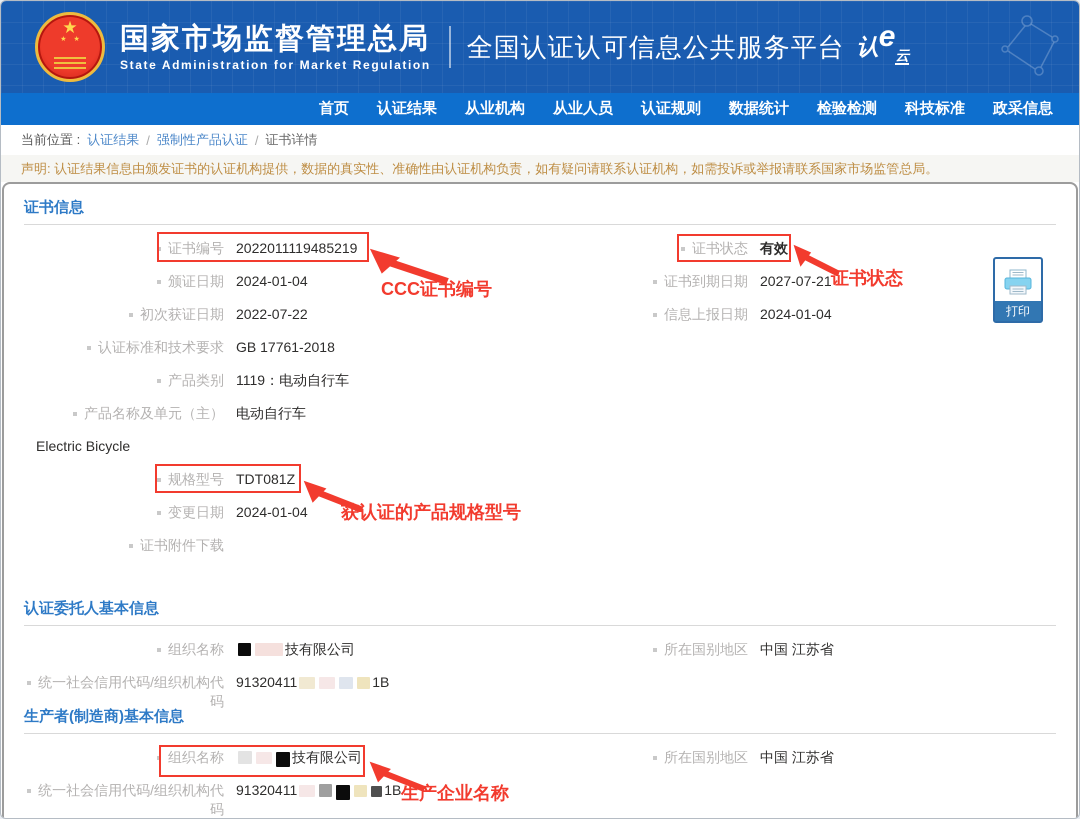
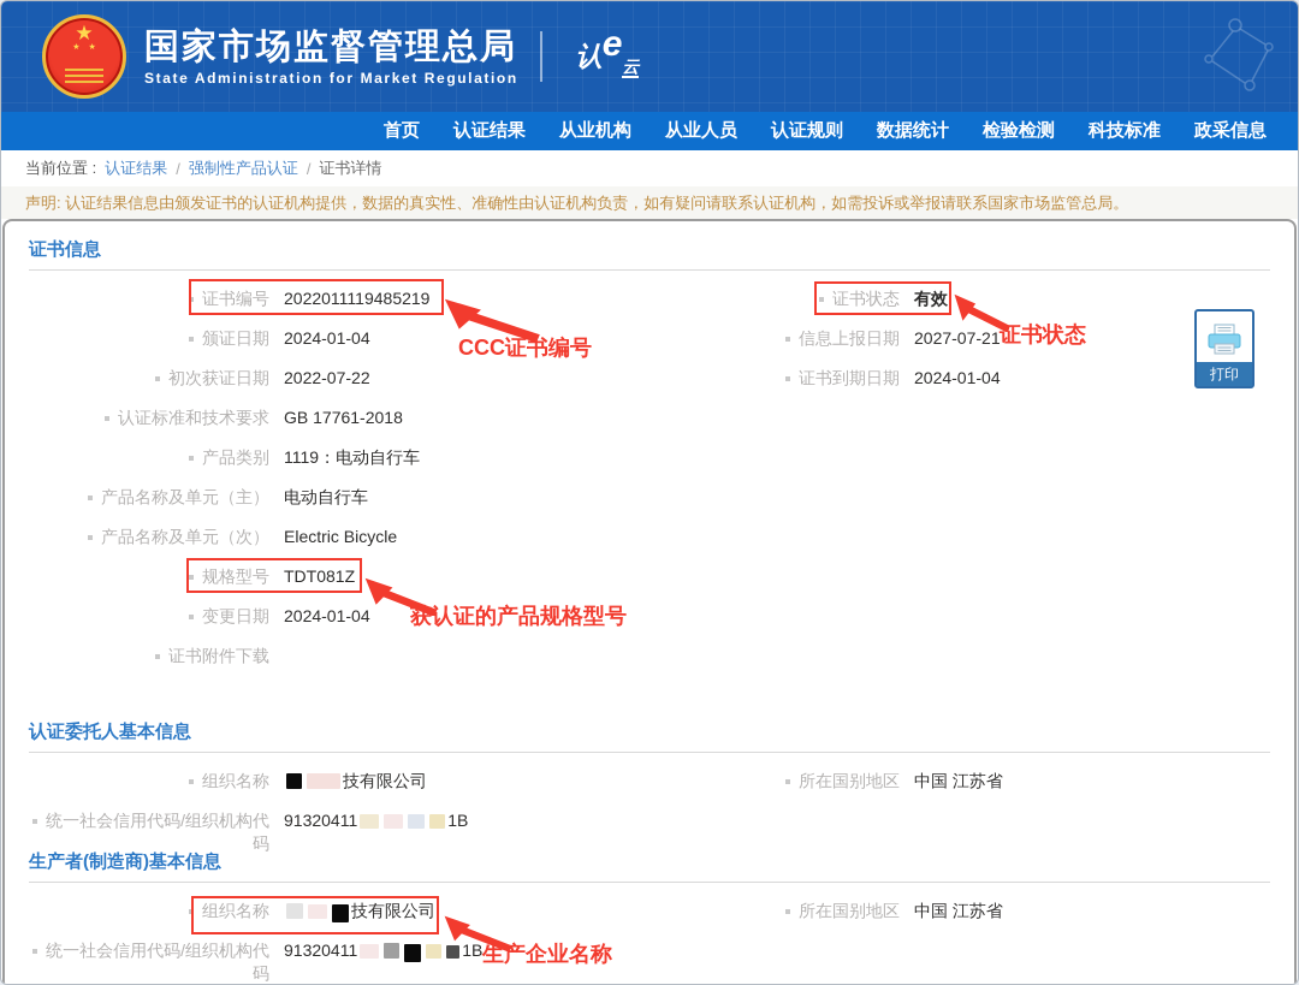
  ★
  国家市场监督管理总局
  State Administration for Market Regulation
- 全国认证认可信息公共服务平台
  认e云
  首页
  认证结果
  从业机构
  从业人员
  认证规则
  数据统计
  检验检测
  科技标准
  政采信息
  当前位置 :
  认证结果
  /
  强制性产品认证
  /
  证书详情
  声明: 认证结果信息由颁发证书的认证机构提供，数据的真实性、准确性由认证机构负责，如有疑问请联系认证机构，如需投诉或举报请联系国家市场监管总局。
  证书信息
  证书编号
  2022011119485219
  证书状态
  有效
  颁证日期
  2024-01-04
- 证书到期日期
+ 信息上报日期
  2027-07-21
  初次获证日期
  2022-07-22
- 信息上报日期
+ 证书到期日期
  2024-01-04
  认证标准和技术要求
  GB 17761-2018
  产品类别
  1119：电动自行车
  产品名称及单元（主）
  电动自行车
+ 产品名称及单元（次）
  Electric Bicycle
  规格型号
  TDT081Z
  变更日期
  2024-01-04
  证书附件下载
  认证委托人基本信息
  组织名称
  技有限公司
  所在国别地区
  中国 江苏省
  统一社会信用代码/组织机构代码
  91320411 1B
  生产者(制造商)基本信息
  组织名称
  技有限公司
  所在国别地区
  中国 江苏省
  统一社会信用代码/组织机构代码
  91320411 1B
  打印
  CCC证书编号
  证书状态
  获认证的产品规格型号
  生产企业名称
